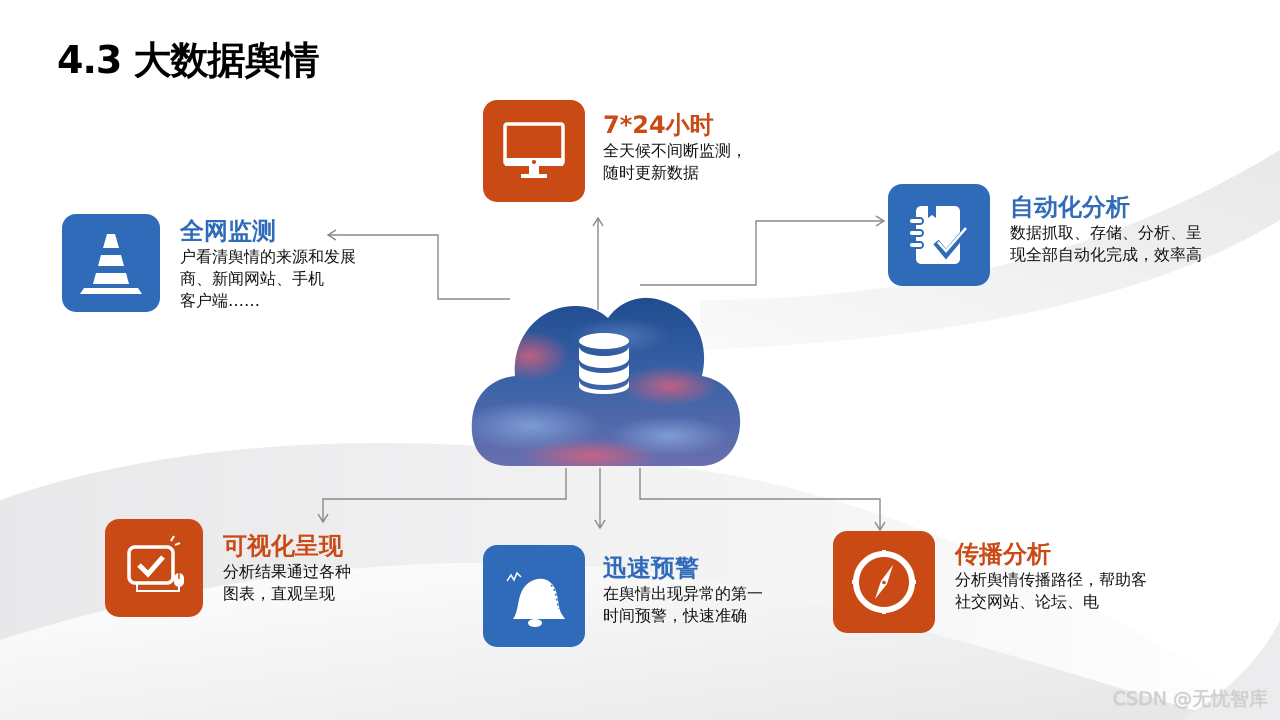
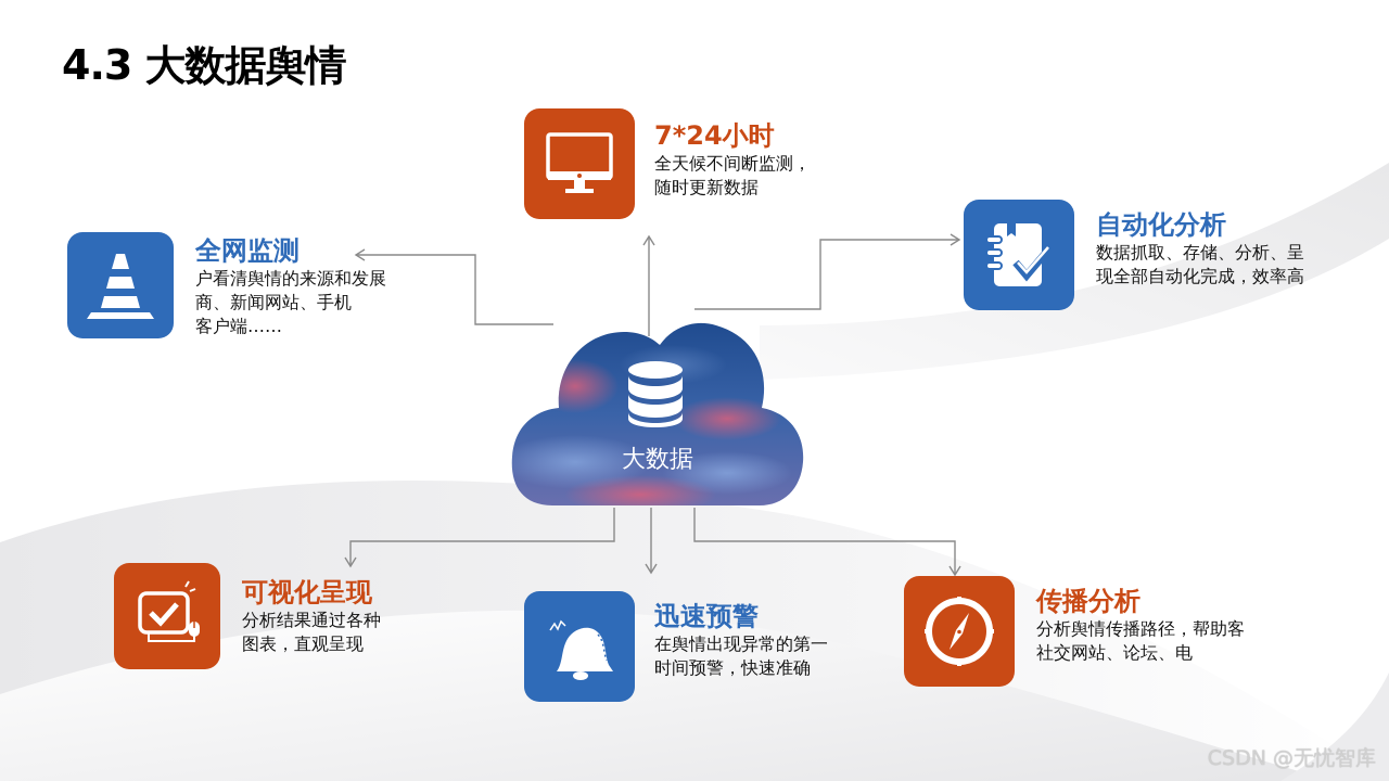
  4.3 大数据舆情
+ 大数据
  全网监测
  户看清舆情的来源和发展
  商、新闻网站、手机
  客户端……
  7*24小时
  全天候不间断监测，
  随时更新数据
  自动化分析
  数据抓取、存储、分析、呈
  现全部自动化完成，效率高
  可视化呈现
  分析结果通过各种
  图表，直观呈现
  迅速预警
  在舆情出现异常的第一
  时间预警，快速准确
  传播分析
  分析舆情传播路径，帮助客
  社交网站、论坛、电
  CSDN @无忧智库
